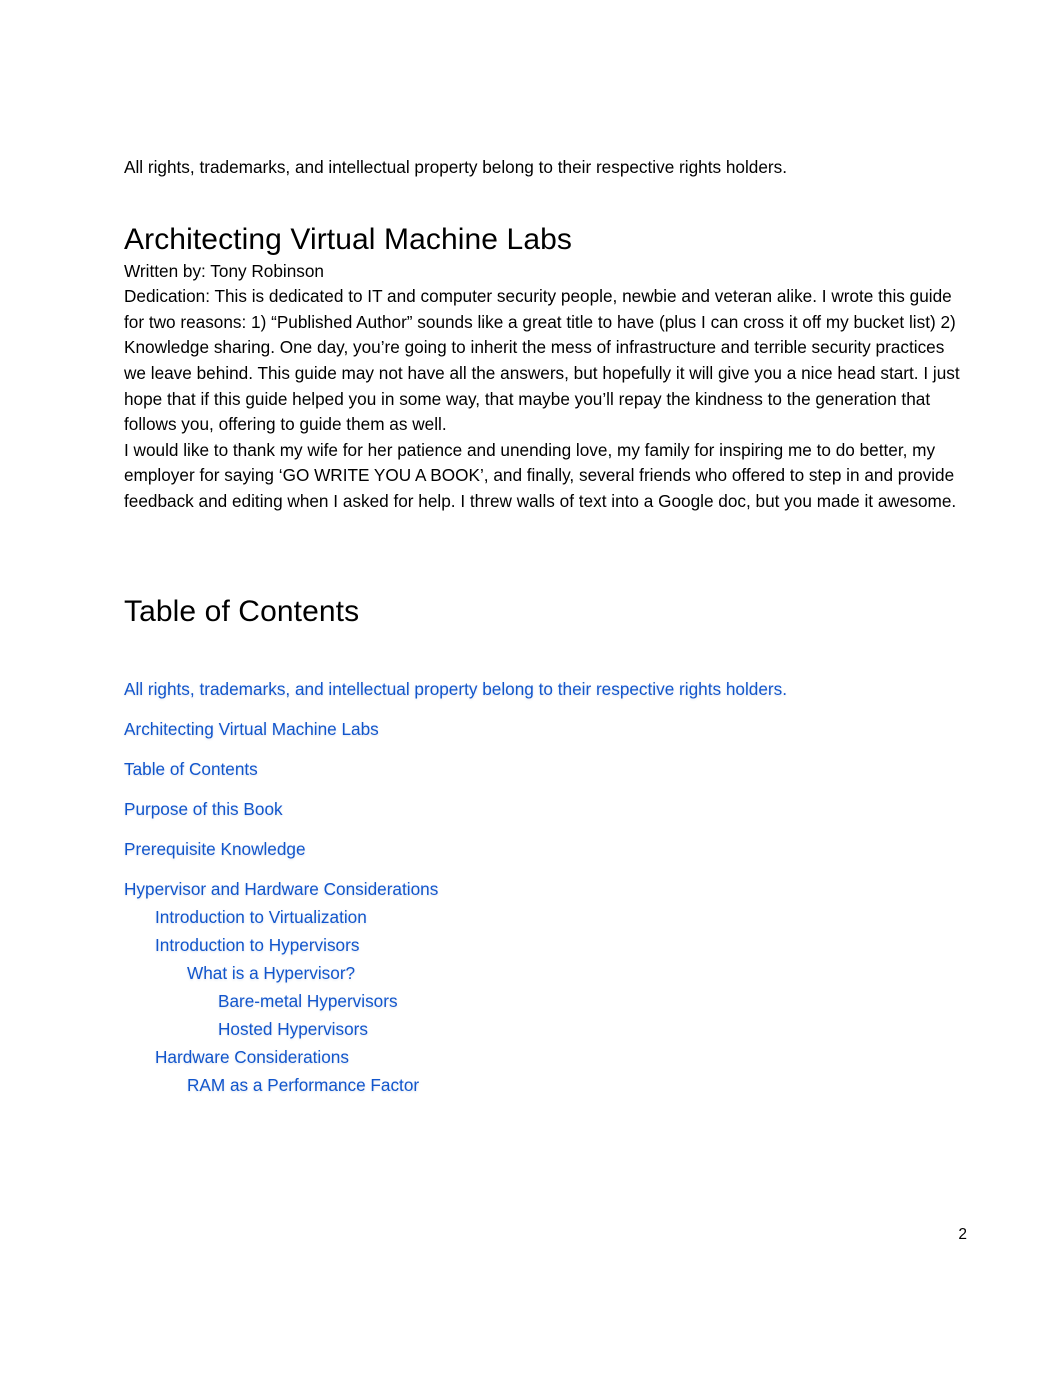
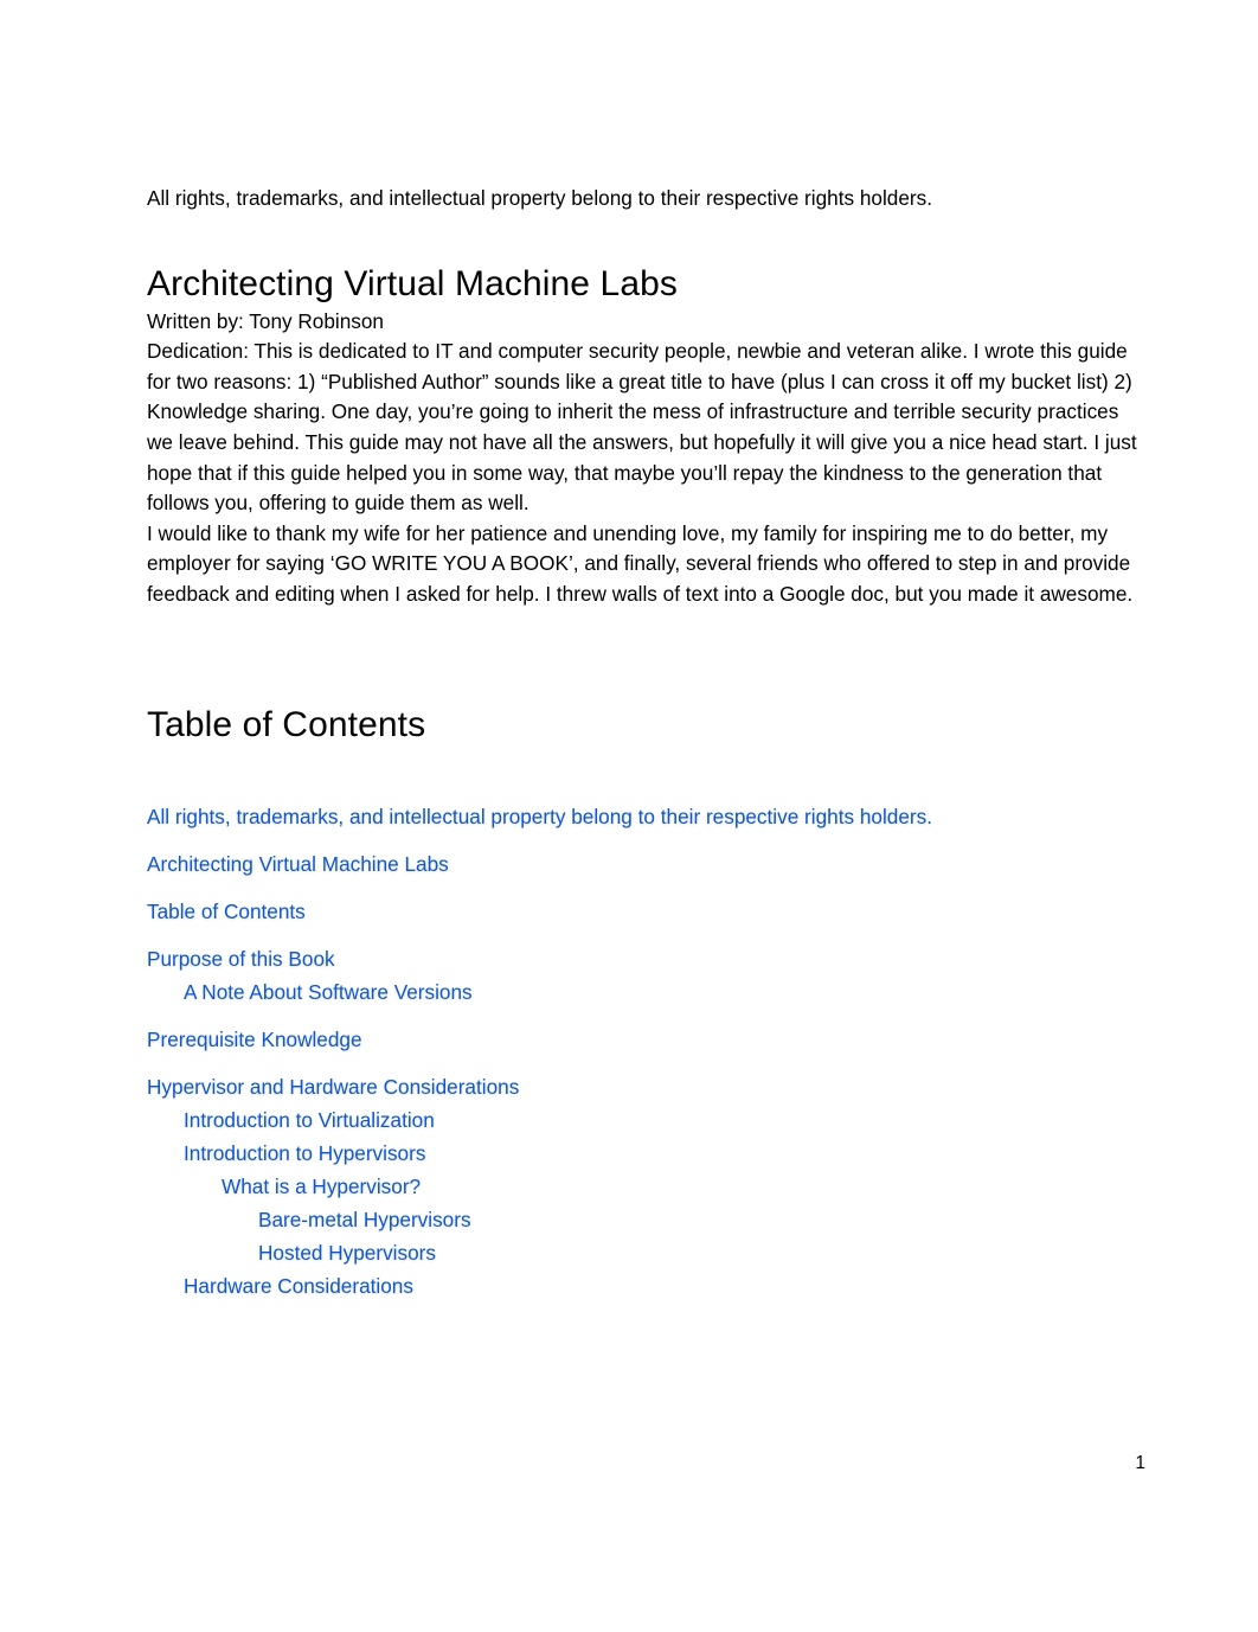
  All rights, trademarks, and intellectual property belong to their respective rights holders.
  Architecting Virtual Machine Labs
  Written by: Tony Robinson
  Dedication: This is dedicated to IT and computer security people, newbie and veteran alike. I wrote this guide for two reasons: 1) “Published Author” sounds like a great title to have (plus I can cross it off my bucket list) 2) Knowledge sharing. One day, you’re going to inherit the mess of infrastructure and terrible security practices we leave behind. This guide may not have all the answers, but hopefully it will give you a nice head start. I just hope that if this guide helped you in some way, that maybe you’ll repay the kindness to the generation that follows you, offering to guide them as well.
  I would like to thank my wife for her patience and unending love, my family for inspiring me to do better, my employer for saying ‘GO WRITE YOU A BOOK’, and finally, several friends who offered to step in and provide feedback and editing when I asked for help. I threw walls of text into a Google doc, but you made it awesome.
  Table of Contents
  All rights, trademarks, and intellectual property belong to their respective rights holders.
  Architecting Virtual Machine Labs
  Table of Contents
  Purpose of this Book
+ A Note About Software Versions
  Prerequisite Knowledge
  Hypervisor and Hardware Considerations
  Introduction to Virtualization
  Introduction to Hypervisors
  What is a Hypervisor?
  Bare-metal Hypervisors
  Hosted Hypervisors
  Hardware Considerations
- RAM as a Performance Factor
- 2
+ 1
